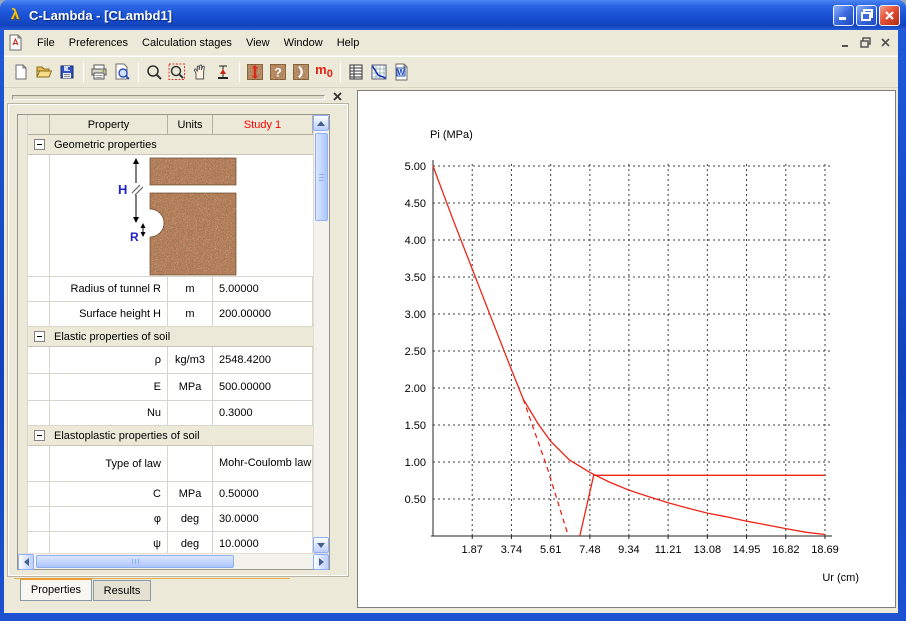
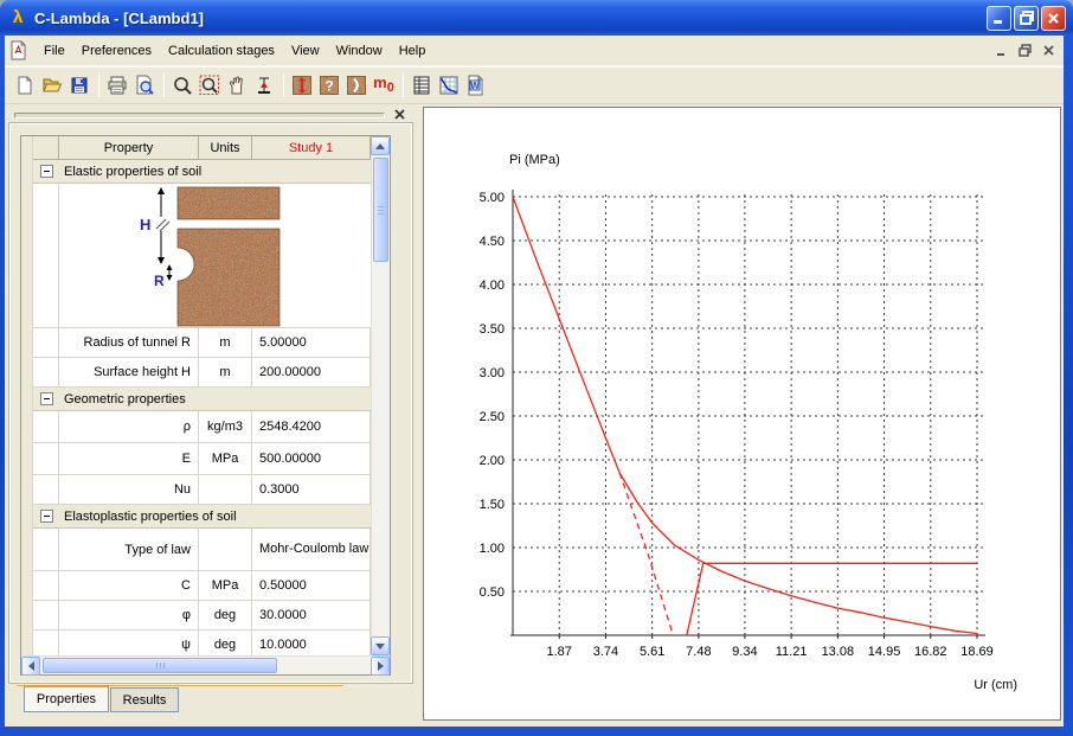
  λ
  C-Lambda - [CLambd1]
  File
  Preferences
  Calculation stages
  View
  Window
  Help
  ?
  m0
  W
  Property
  Units
  Study 1
- Geometric properties
+ Elastic properties of soil
  H
  R
  Radius of tunnel R
  m
  5.00000
  Surface height H
  m
  200.00000
- Elastic properties of soil
+ Geometric properties
  ρ
  kg/m3
  2548.4200
  E
  MPa
  500.00000
  Nu
  0.3000
  Elastoplastic properties of soil
  Type of law
  Mohr-Coulomb law
  C
  MPa
  0.50000
  φ
  deg
  30.0000
  ψ
  deg
  10.0000
  Properties
  Results
  5.00
  4.50
  4.00
  3.50
  3.00
  2.50
  2.00
  1.50
  1.00
  0.50
  1.87
  3.74
  5.61
  7.48
  9.34
  11.21
  13.08
  14.95
  16.82
  18.69
  Pi (MPa)
  Ur (cm)
